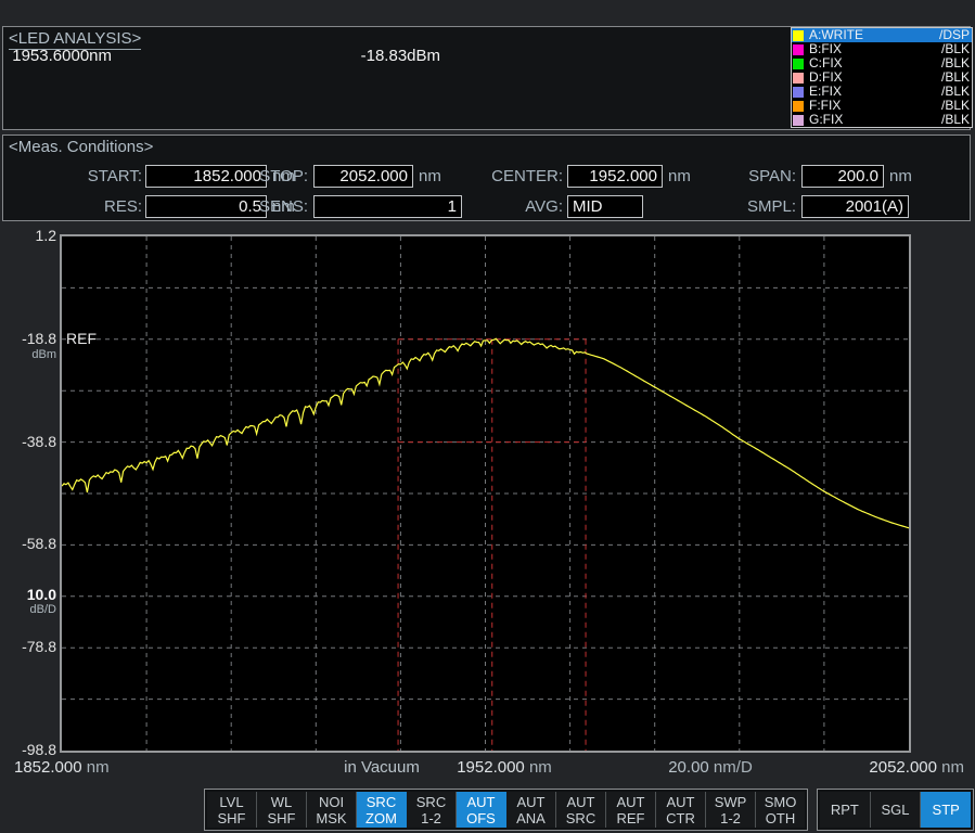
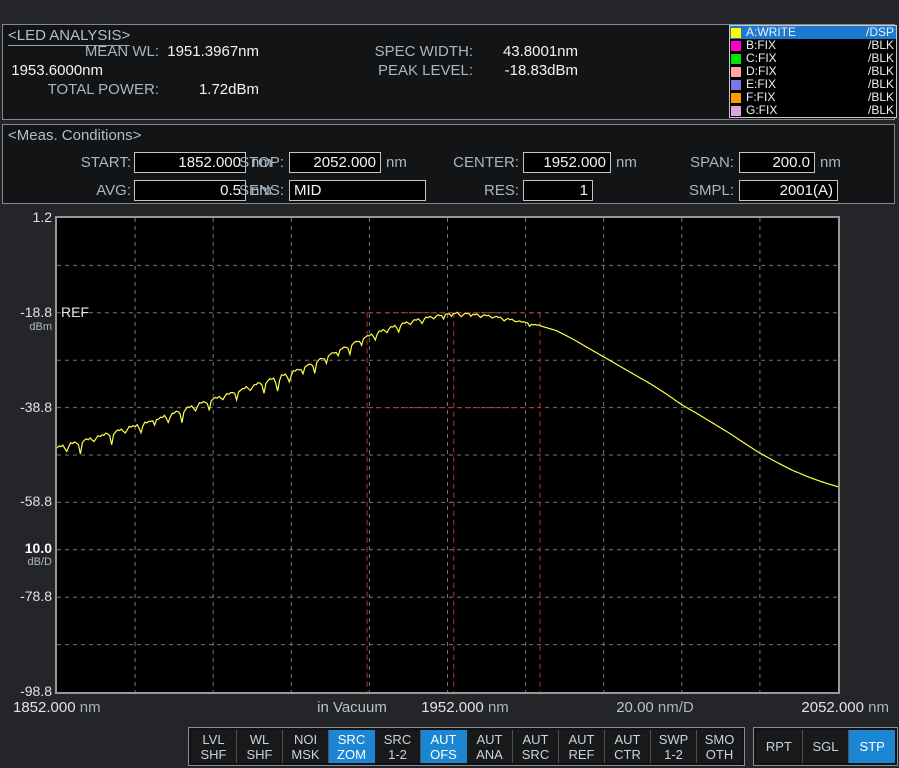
  <LED ANALYSIS>
+ MEAN WL:
+ 1951.3967nm
  1953.6000nm
+ TOTAL POWER:
+ 1.72dBm
+ SPEC WIDTH:
+ 43.8001nm
+ PEAK LEVEL:
  -18.83dBm
  A:WRITE
  /DSP
  B:FIX
  /BLK
  C:FIX
  /BLK
  D:FIX
  /BLK
  E:FIX
  /BLK
  F:FIX
  /BLK
  G:FIX
  /BLK
  <Meas. Conditions>
  START:
  1852.000
  nm
  STOP:
  2052.000
  nm
  CENTER:
  1952.000
  nm
  SPAN:
  200.0
  nm
- RES:
+ AVG:
  0.5
  nm
  SENS:
- 1
+ MID
- AVG:
+ RES:
- MID
+ 1
  SMPL:
  2001(A)
  REF
  1.2
  -18.8
  -38.8
  -58.8
  -78.8
  -98.8
  dBm
  10.0
  dB/D
  1852.000 nm
  in Vacuum
  1952.000 nm
  20.00 nm/D
  2052.000 nm
  LVL
  SHF
  WL
  SHF
  NOI
  MSK
  SRC
  ZOM
  SRC
  1-2
  AUT
  OFS
  AUT
  ANA
  AUT
  SRC
  AUT
  REF
  AUT
  CTR
  SWP
  1-2
  SMO
  OTH
  RPT
  SGL
  STP
